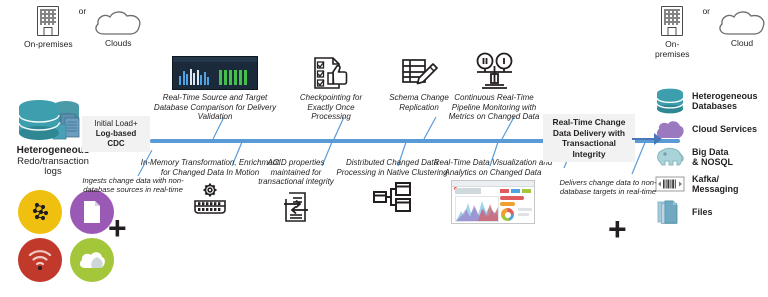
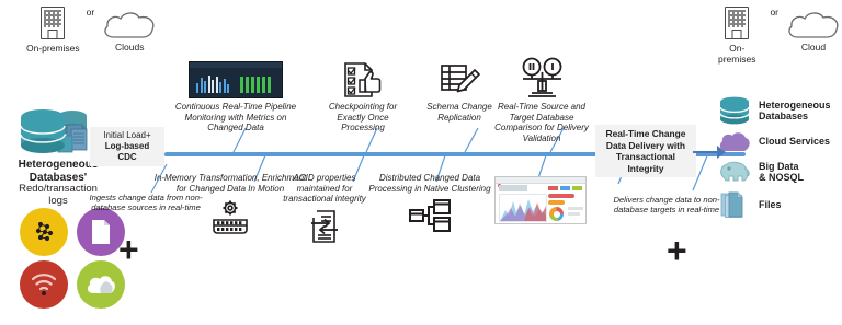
  On-premises
  or
  Clouds
  On-premises
  or
  Cloud
  Heterogeneou
+ Databases'
  Redo/transaction logs
  Initial Load+
  Log-based
  CDC
- Real-Time Source and Target Database Comparison for Delivery Validation
+ Continuous Real-Time Pipeline Monitoring with Metrics on Changed Data
  Checkpointing for Exactly Once Processing
  Schema Change Replication
- Continuous Real-Time Pipeline Monitoring with Metrics on Changed Data
+ Real-Time Source and Target Database Comparison for Delivery Validation
  I-Memory Transformation, Enrichment for Changed Data In Motion
  ACID properties maintained for transactional integrity
  Distributed Changed Data Processing in Native Clustering
- Real-Time Data Visualization and Analytics on Changed Data
  Real-Time Change
  Data Delivery with
  Transactional
  Integrity
  +
- Ingests change data with non-database sources in real-time
+ Ingests change data from non-database sources in real-time
  Heterogeneous
  Databases
  Cloud Services
  Big Data
  & NOSQL
- Kafka/
- Messaging
  Files
  +
  Delivers change data to non-database targets in real-time
